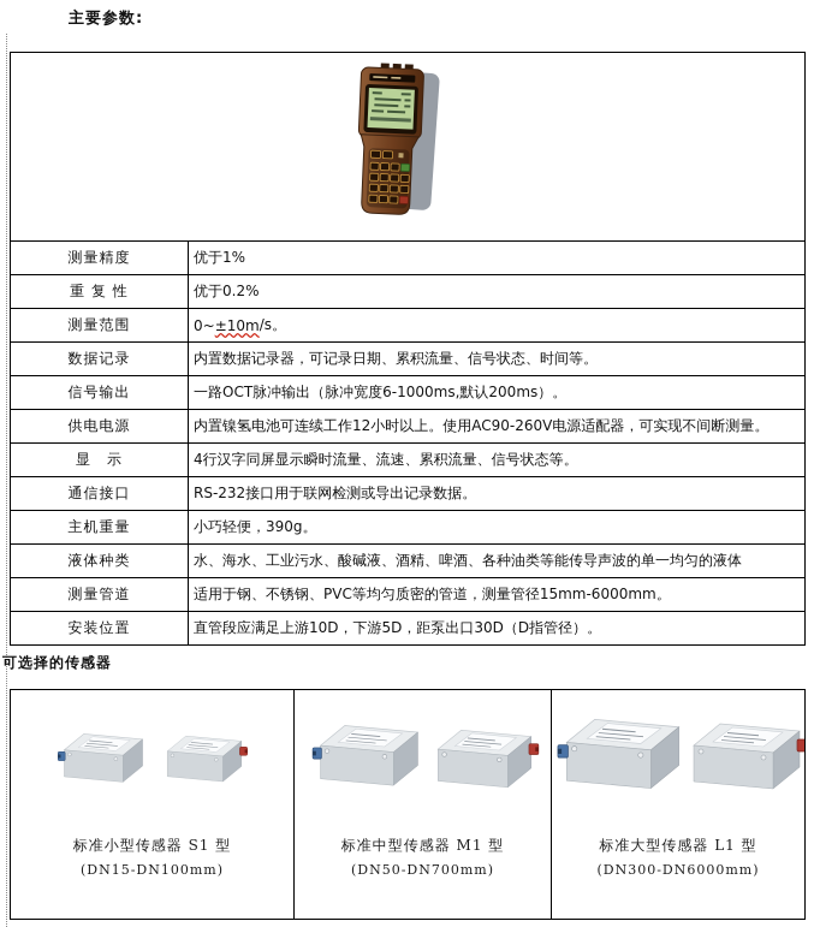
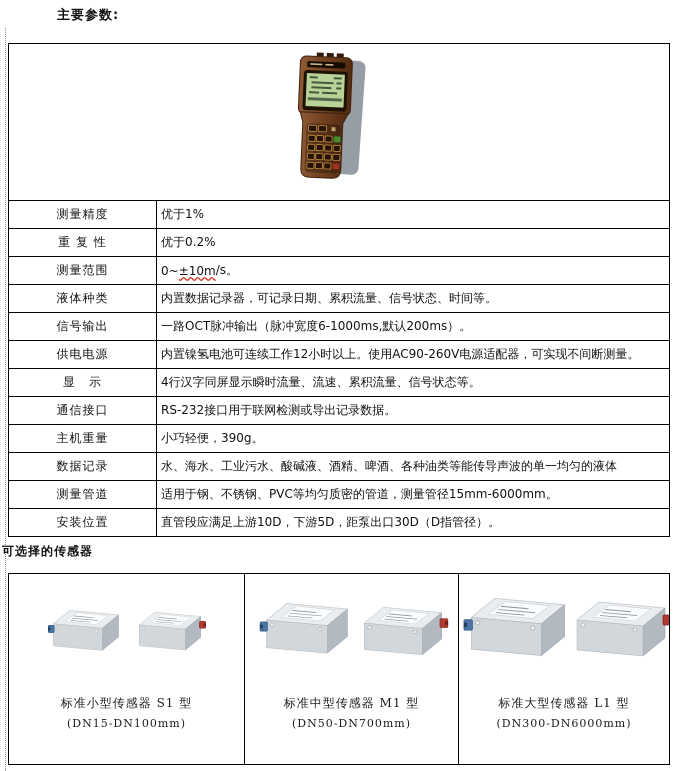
  主要参数:
  测量精度
  优于1%
  重 复 性
  优于0.2%
  测量范围
  0~
  ±10m
  /s。
- 数据记录
+ 液体种类
  内置数据记录器，可记录日期、累积流量、信号状态、时间等。
  信号输出
  一路OCT脉冲输出（脉冲宽度6-1000ms,默认200ms）。
  供电电源
  内置镍氢电池可连续工作12小时以上。使用AC90-260V电源适配器，可实现不间断测量。
  显 示
  4行汉字同屏显示瞬时流量、流速、累积流量、信号状态等。
  通信接口
  RS-232接口用于联网检测或导出记录数据。
  主机重量
  小巧轻便，390g。
- 液体种类
+ 数据记录
  水、海水、工业污水、酸碱液、酒精、啤酒、各种油类等能传导声波的单一均匀的液体
  测量管道
  适用于钢、不锈钢、PVC等均匀质密的管道，测量管径15mm-6000mm。
  安装位置
  直管段应满足上游10D，下游5D，距泵出口30D（D指管径）。
  可选择的传感器
  标准小型传感器 S1 型
  (DN15-DN100mm)
  标准中型传感器 M1 型
  (DN50-DN700mm)
  标准大型传感器 L1 型
  (DN300-DN6000mm)
